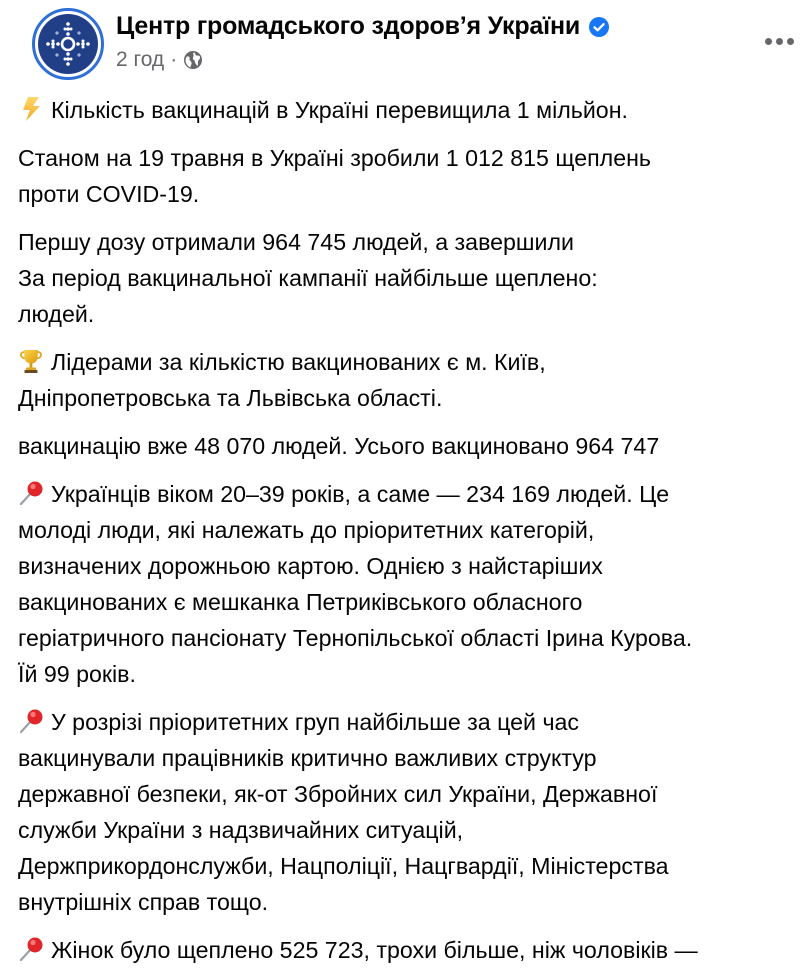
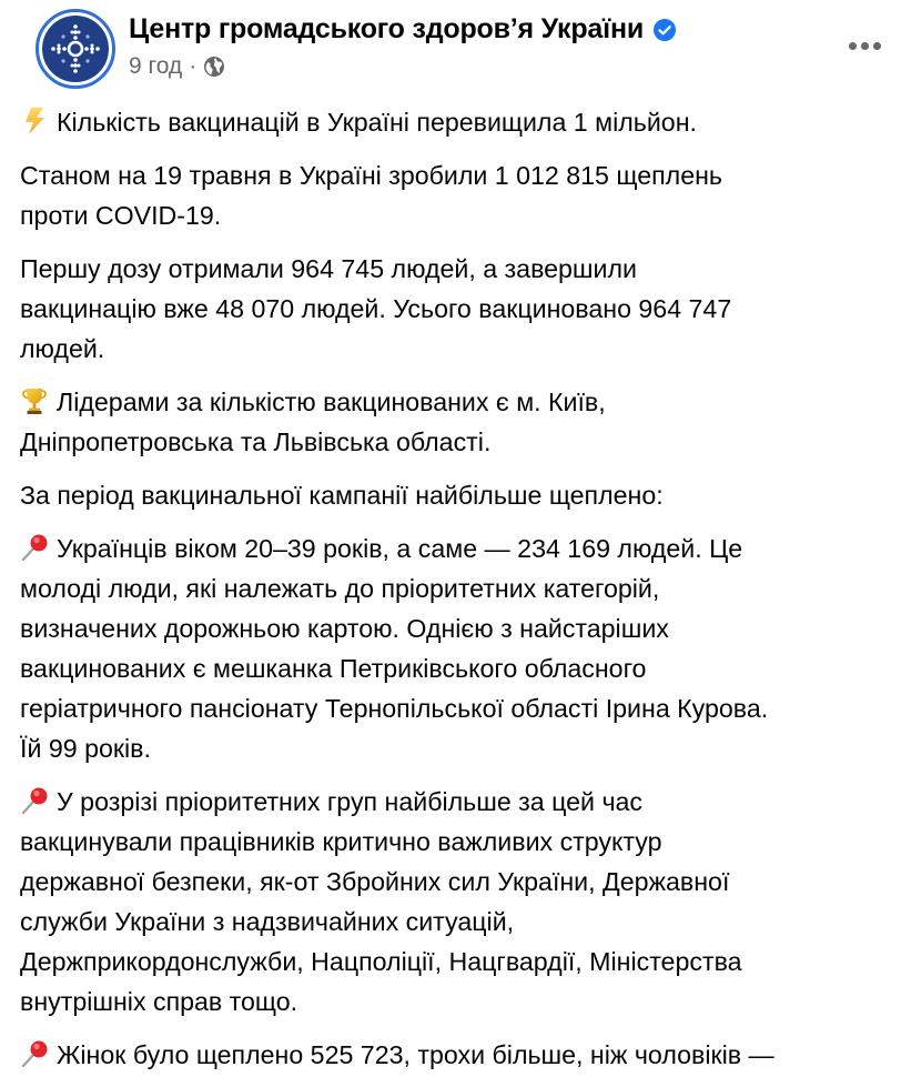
  Центр громадського здоров’я України
- 2 год
+ 9 год
  ·
  Кількість вакцинацій в Україні перевищила 1 мільйон.
  Станом на 19 травня в Україні зробили 1 012 815 щеплень
  проти COVID-19.
  Першу дозу отримали 964 745 людей, а завершили
- За період вакцинальної кампанії найбільше щеплено:
+ вакцинацію вже 48 070 людей. Усього вакциновано 964 747
  людей.
  Лідерами за кількістю вакцинованих є м. Київ,
  Дніпропетровська та Львівська області.
- вакцинацію вже 48 070 людей. Усього вакциновано 964 747
+ За період вакцинальної кампанії найбільше щеплено:
  Українців віком 20–39 років, а саме — 234 169 людей. Це
  молоді люди, які належать до пріоритетних категорій,
  визначених дорожньою картою. Однією з найстаріших
  вакцинованих є мешканка Петриківського обласного
  геріатричного пансіонату Тернопільської області Ірина Курова.
  Їй 99 років.
  У розрізі пріоритетних груп найбільше за цей час
  вакцинували працівників критично важливих структур
  державної безпеки, як-от Збройних сил України, Державної
  служби України з надзвичайних ситуацій,
  Держприкордонслужби, Нацполіції, Нацгвардії, Міністерства
  внутрішніх справ тощо.
  Жінок було щеплено 525 723, трохи більше, ніж чоловіків —
